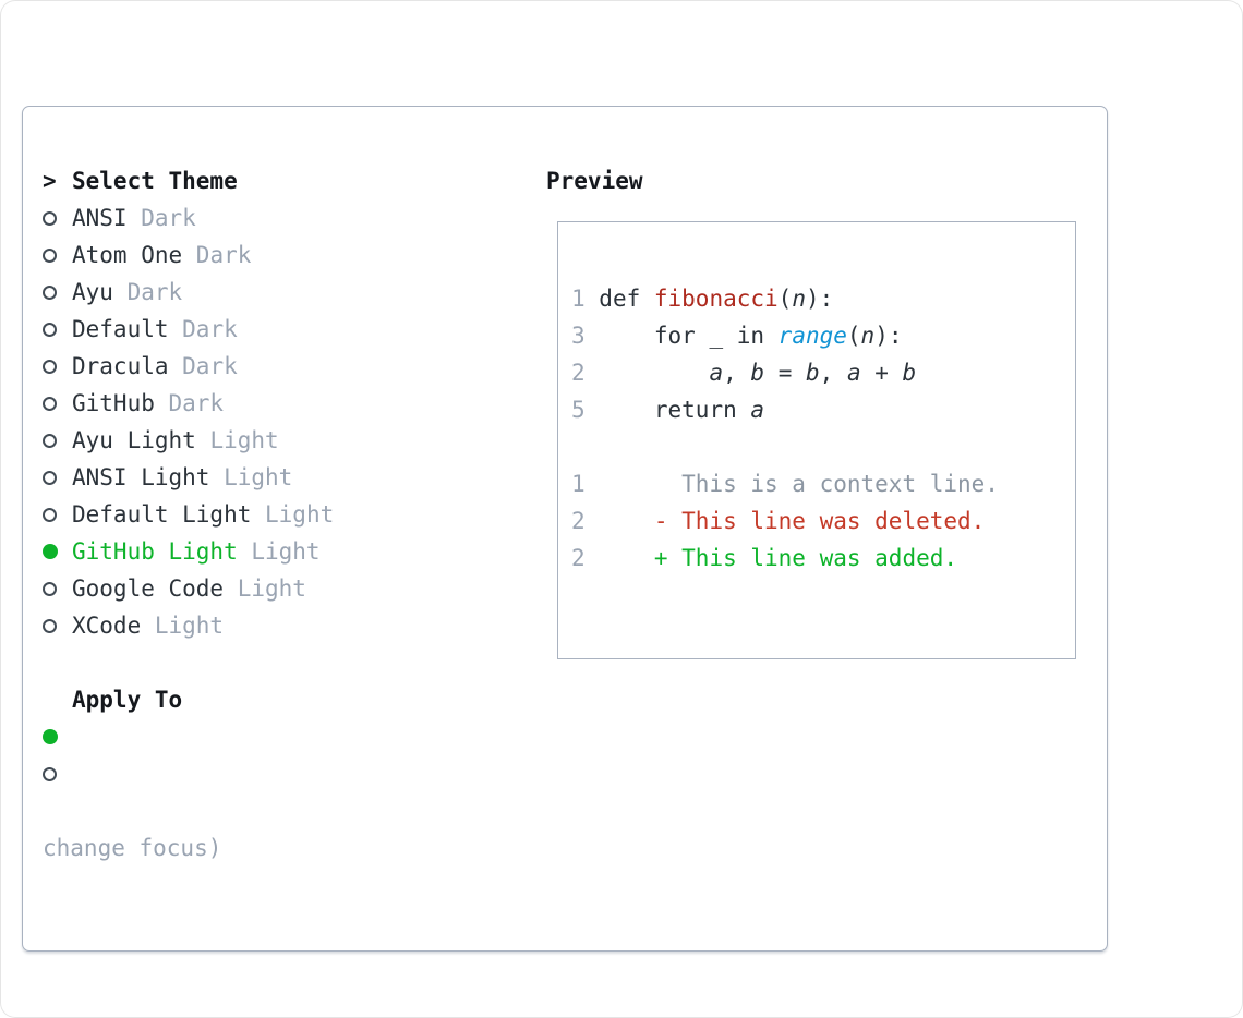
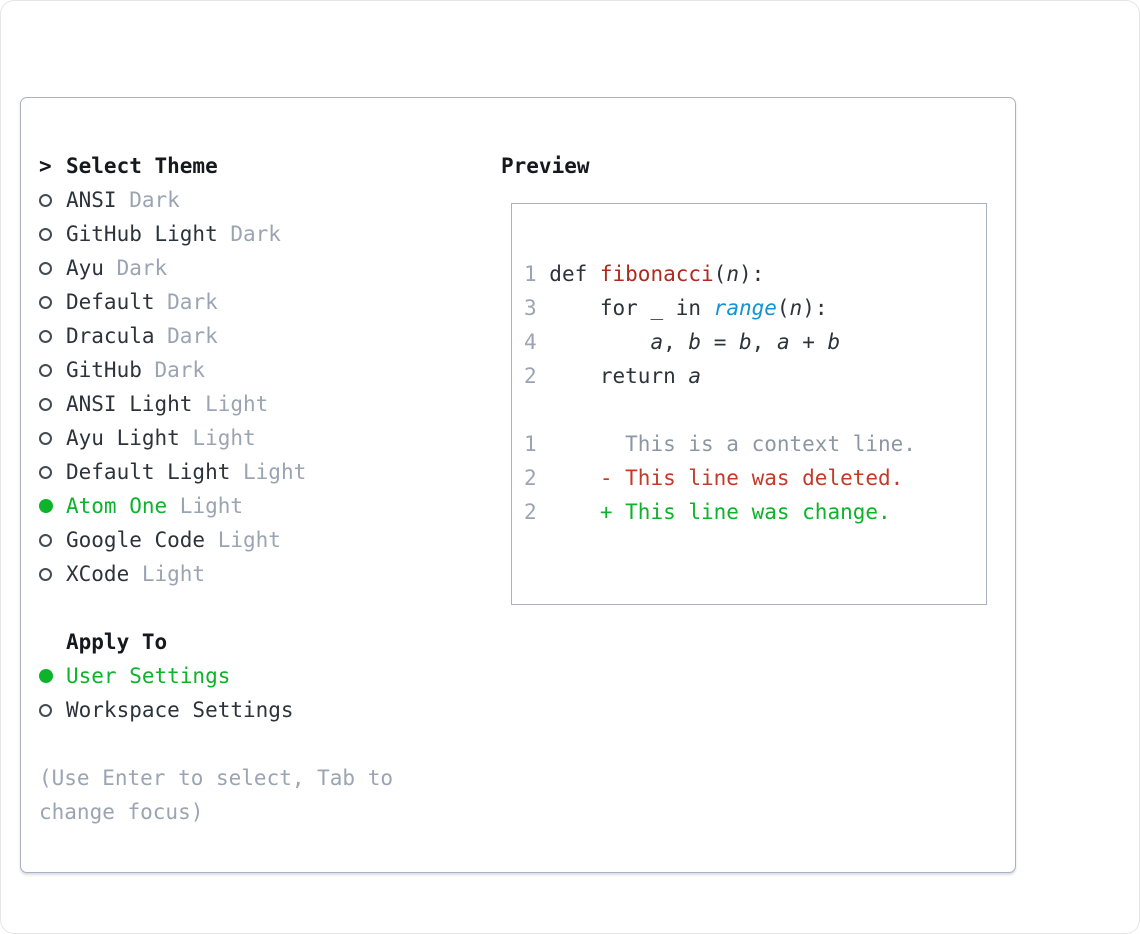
  >
  Select Theme
  ANSI
  Dark
- Atom One
+ GitHub Light
  Dark
  Ayu
  Dark
  Default
  Dark
  Dracula
  Dark
  GitHub
  Dark
- Ayu Light
+ ANSI Light
  Light
- ANSI Light
+ Ayu Light
  Light
  Default Light
  Light
- GitHub Light
+ Atom One
  Light
  Google Code
  Light
  XCode
  Light
  Apply To
+ User Settings
+ Workspace Settings
+ (Use Enter to select, Tab to
  change focus)
  Preview
  1 def fibonacci(n):
  3 for _ in range(n):
- 2 a, b = b, a + b
+ 4 a, b = b, a + b
- 5 return a
+ 2 return a
  1 This is a context line.
  2 - This line was deleted.
- 2 + This line was added.
+ 2 + This line was change.
